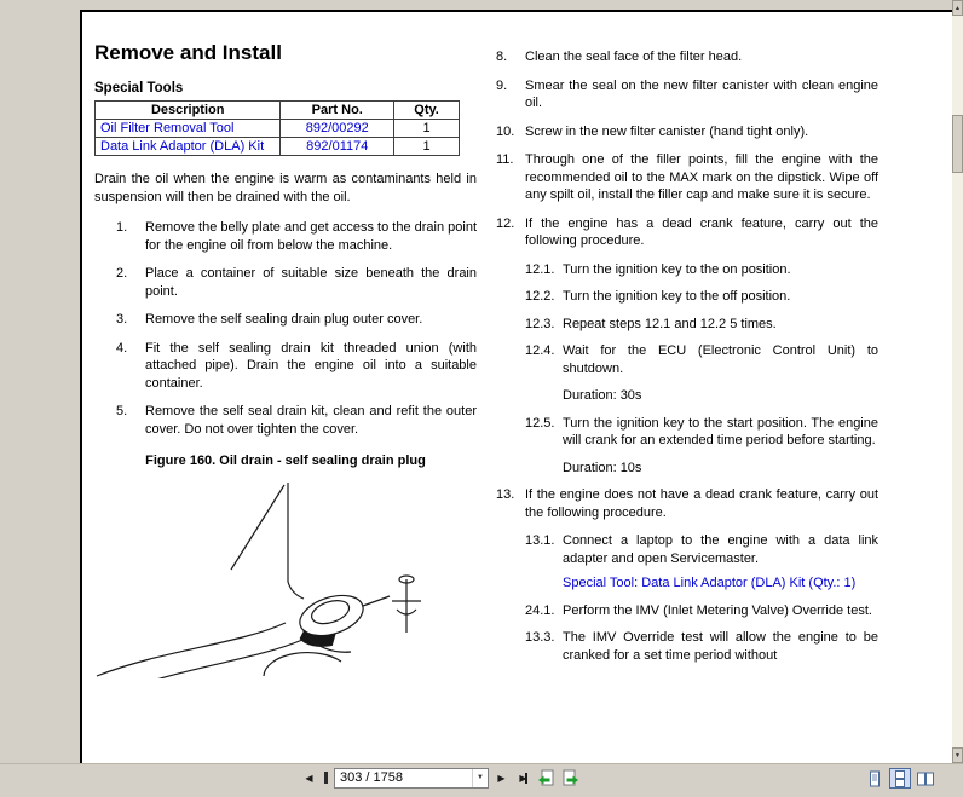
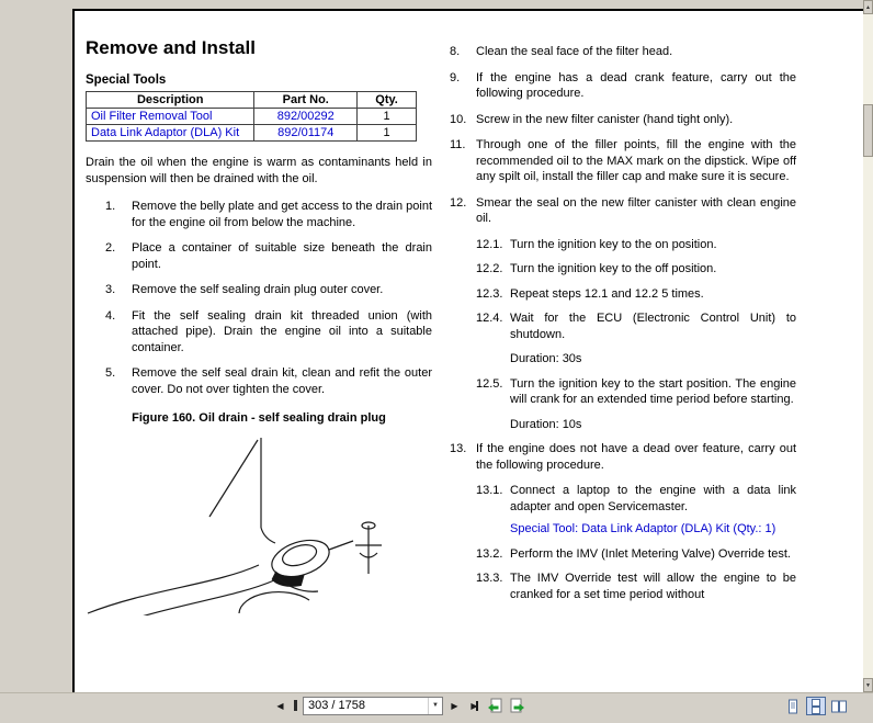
  Remove and Install
  Special Tools
  Description	Part No.	Qty.
  Oil Filter Removal Tool	892/00292	1
  Data Link Adaptor (DLA) Kit	892/01174	1
  Drain the oil when the engine is warm as contaminants held in suspension will then be drained with the oil.
  1.
  Remove the belly plate and get access to the drain point for the engine oil from below the machine.
  2.
  Place a container of suitable size beneath the drain point.
  3.
  Remove the self sealing drain plug outer cover.
  4.
  Fit the self sealing drain kit threaded union (with attached pipe). Drain the engine oil into a suitable container.
  5.
  Remove the self seal drain kit, clean and refit the outer cover. Do not over tighten the cover.
  Figure 160. Oil drain - self sealing drain plug
  8.
  Clean the seal face of the filter head.
  9.
- Smear the seal on the new filter canister with clean engine oil.
+ If the engine has a dead crank feature, carry out the following procedure.
  10.
  Screw in the new filter canister (hand tight only).
  11.
  Through one of the filler points, fill the engine with the recommended oil to the MAX mark on the dipstick. Wipe off any spilt oil, install the filler cap and make sure it is secure.
  12.
- If the engine has a dead crank feature, carry out the following procedure.
+ Smear the seal on the new filter canister with clean engine oil.
  12.1.
  Turn the ignition key to the on position.
  12.2.
  Turn the ignition key to the off position.
  12.3.
  Repeat steps 12.1 and 12.2 5 times.
  12.4.
  Wait for the ECU (Electronic Control Unit) to shutdown.
  Duration: 30s
  12.5.
  Turn the ignition key to the start position. The engine will crank for an extended time period before starting.
  Duration: 10s
  13.
- If the engine does not have a dead crank feature, carry out the following procedure.
+ If the engine does not have a dead over feature, carry out the following procedure.
  13.1.
  Connect a laptop to the engine with a data link adapter and open Servicemaster.
  Special Tool: Data Link Adaptor (DLA) Kit (Qty.: 1)
- 24.1.
+ 13.2.
  Perform the IMV (Inlet Metering Valve) Override test.
  13.3.
  The IMV Override test will allow the engine to be cranked for a set time period without
  ◀
  303 / 1758
  ▶
  ▶
